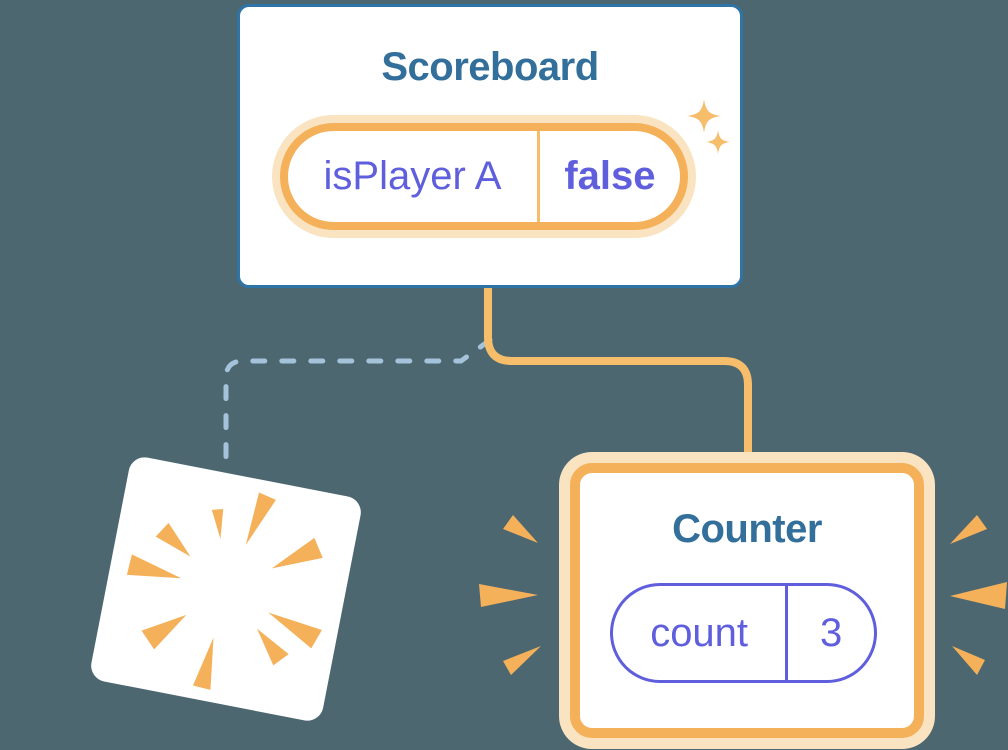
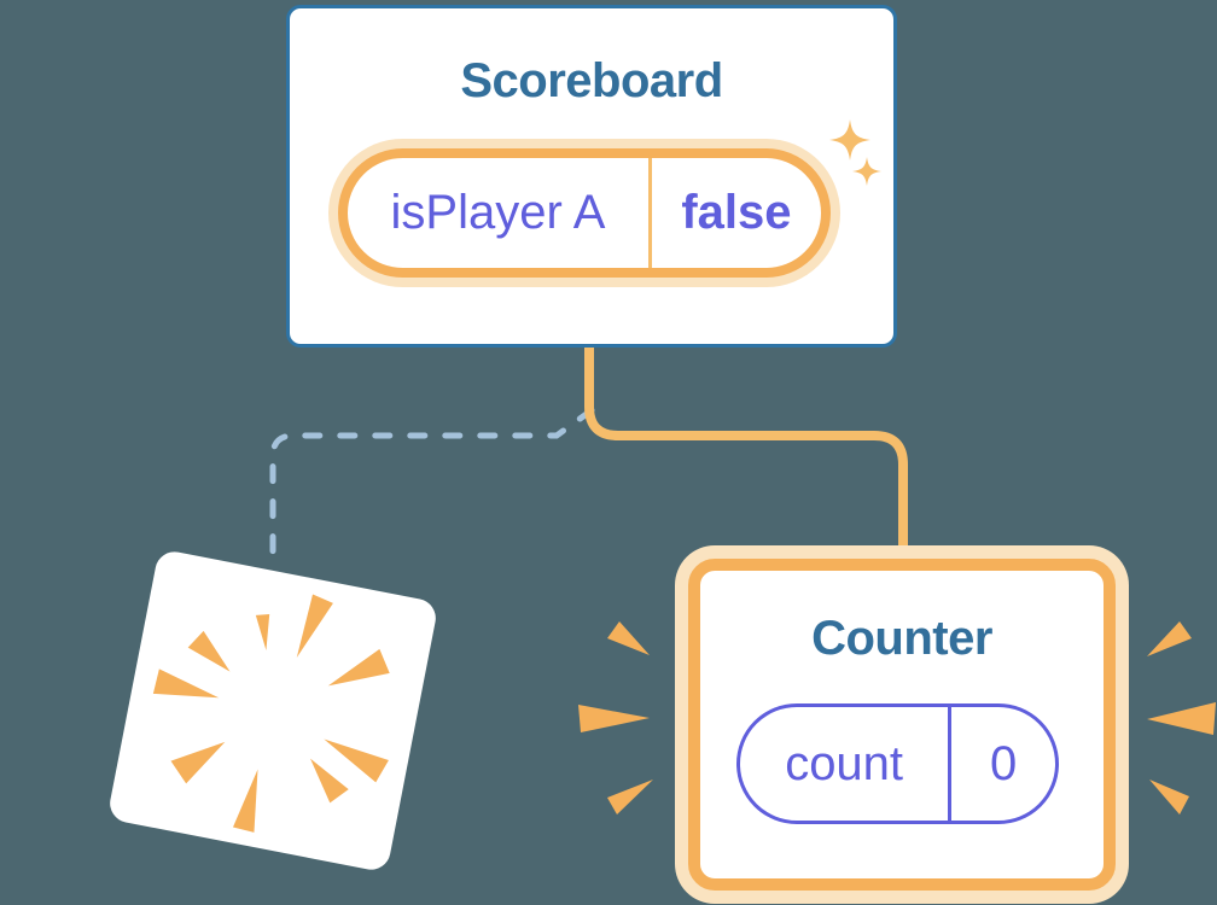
  Scoreboard
  isPlayer A
  false
  Counter
  count
- 3
+ 0
